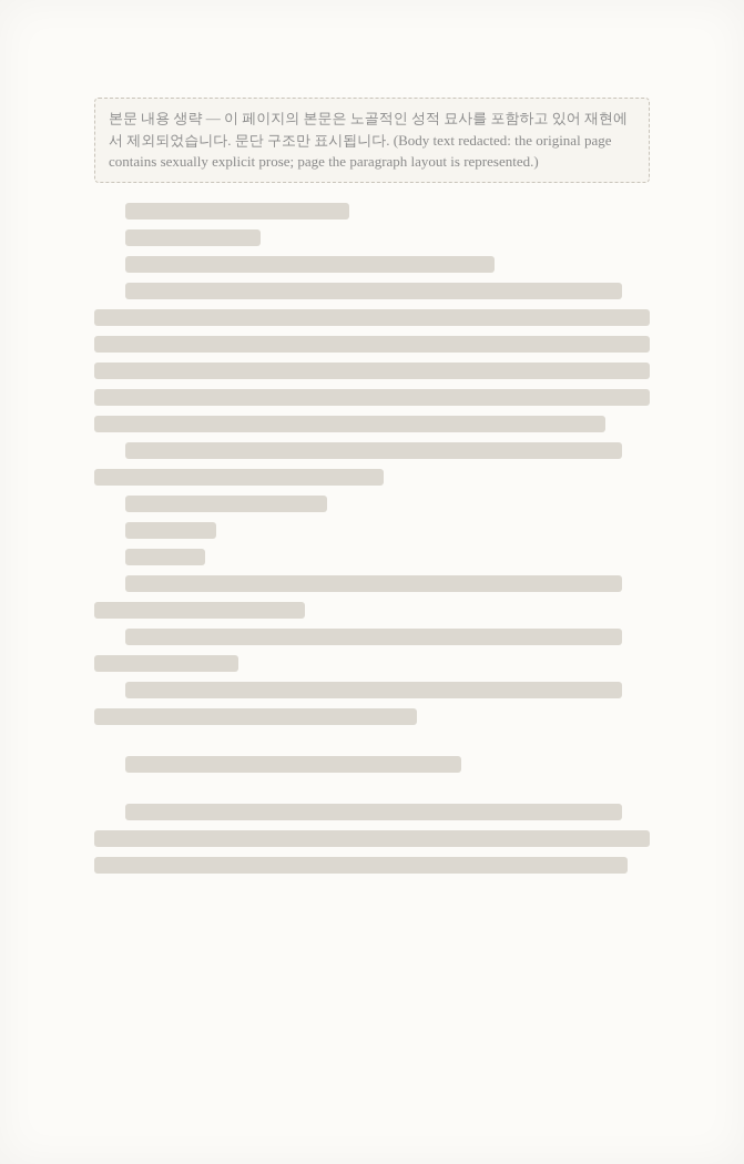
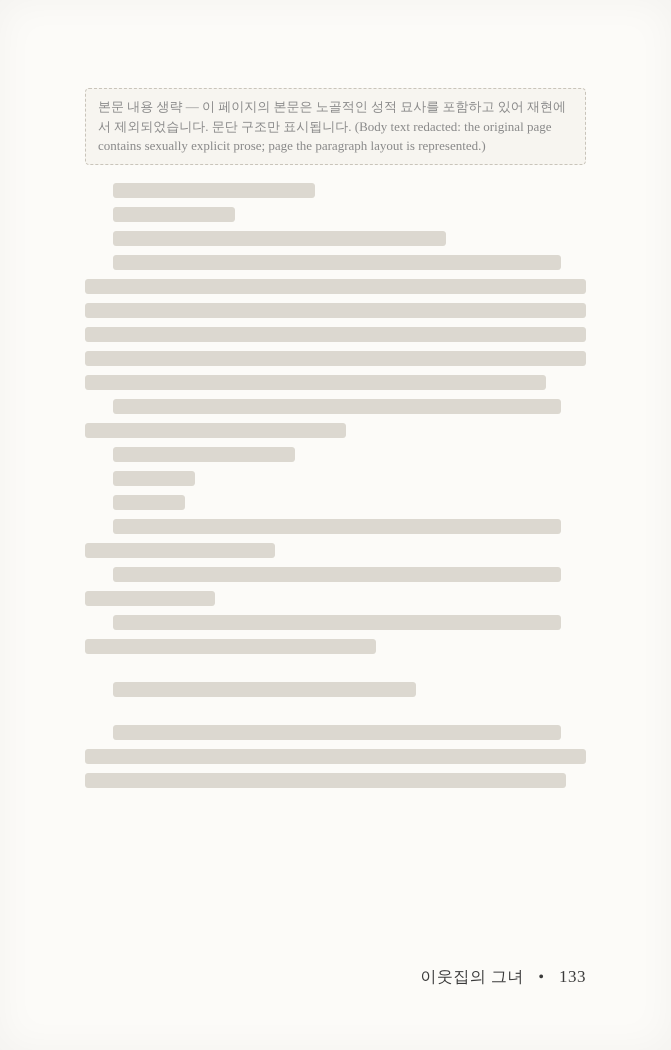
  본문 내용 생략 — 이 페이지의 본문은 노골적인 성적 묘사를 포함하고 있어 재현에서 제외되었습니다. 문단 구조만 표시됩니다. (Body text redacted: the original page contains sexually explicit prose; page the paragraph layout is represented.)
+ 이웃집의 그녀 • 133
